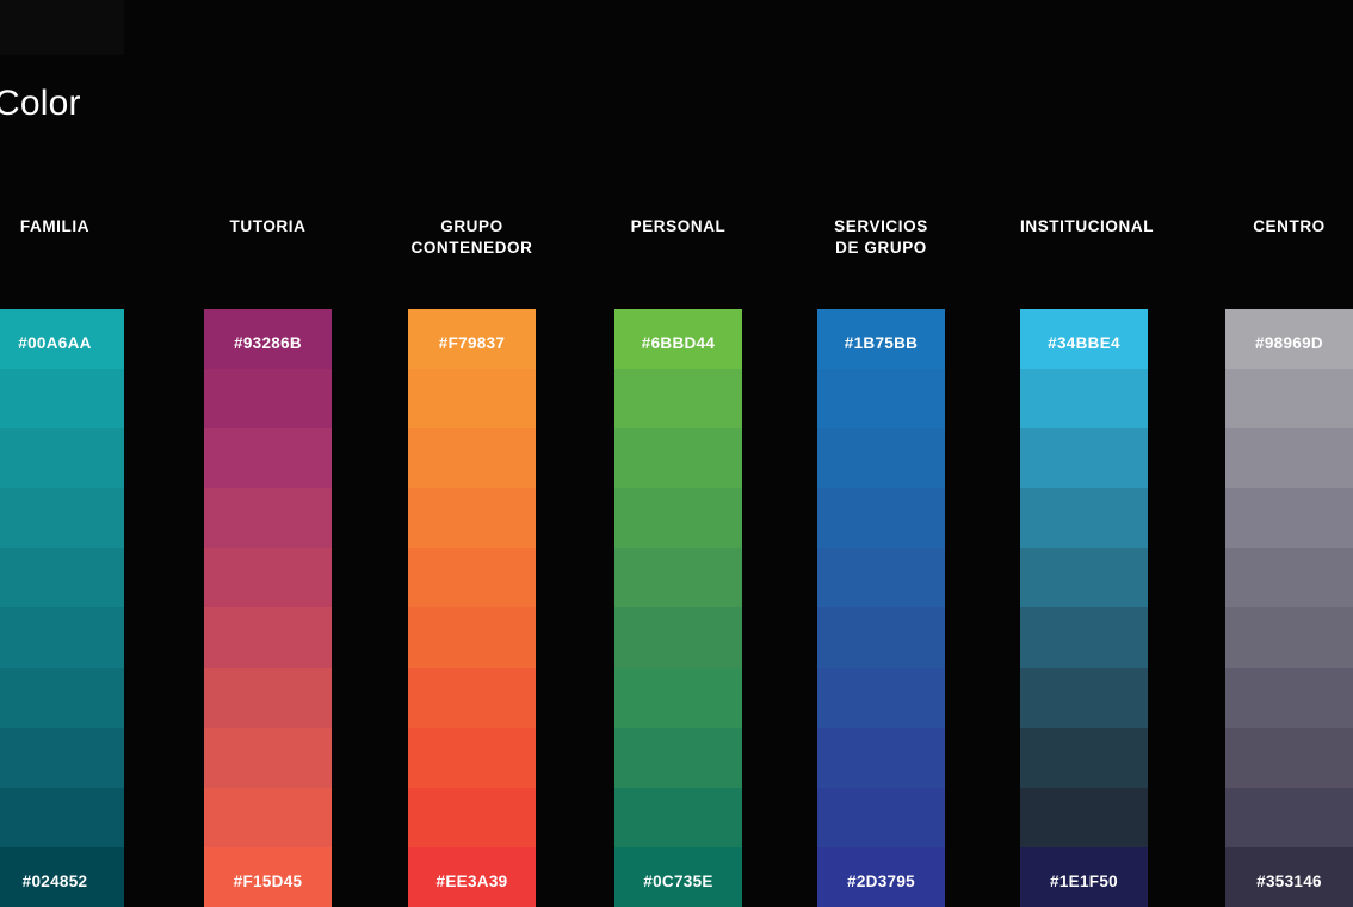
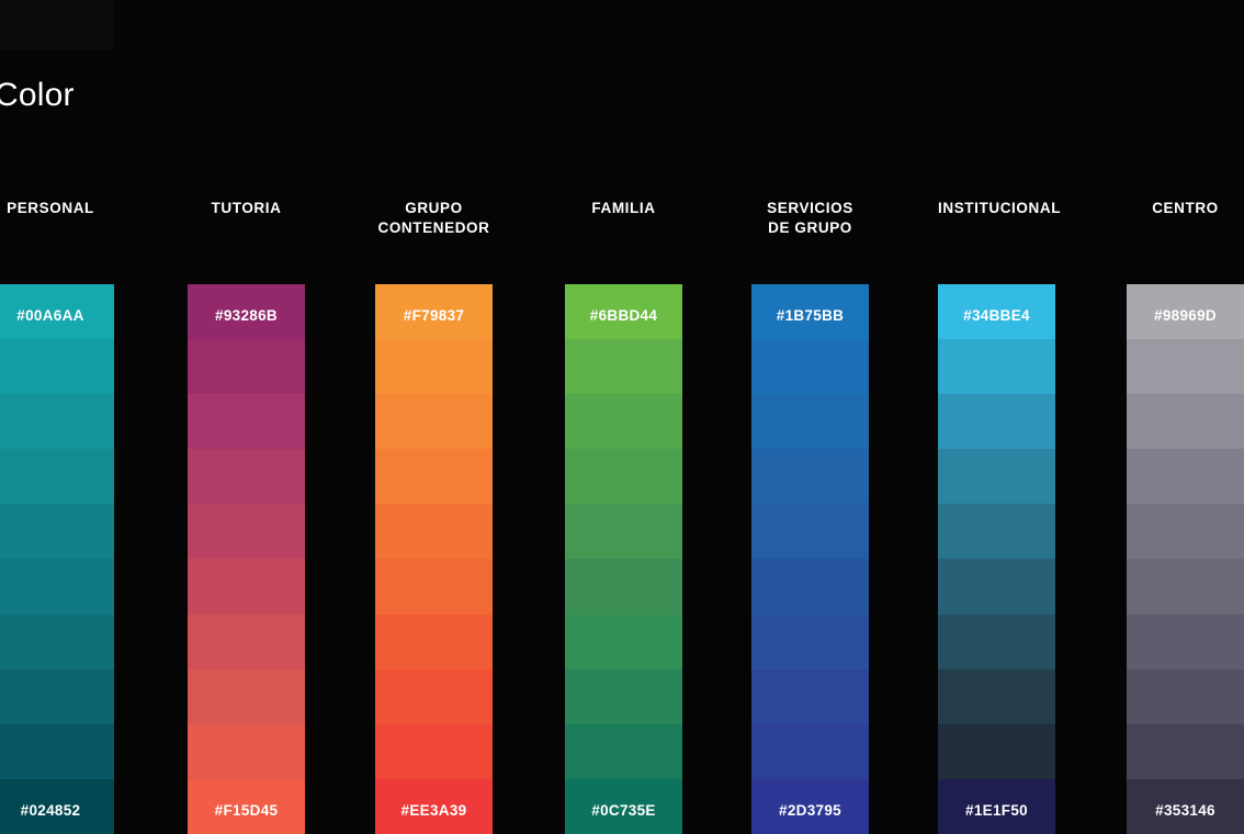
  Color
- FAMILIA
+ PERSONAL
  #00A6AA
  #024852
  TUTORIA
  #93286B
  #F15D45
  GRUPO
  CONTENEDOR
  #F79837
  #EE3A39
- PERSONAL
+ FAMILIA
  #6BBD44
  #0C735E
  SERVICIOS
  DE GRUPO
  #1B75BB
  #2D3795
  INSTITUCIONAL
  #34BBE4
  #1E1F50
  CENTRO
  #98969D
  #353146
